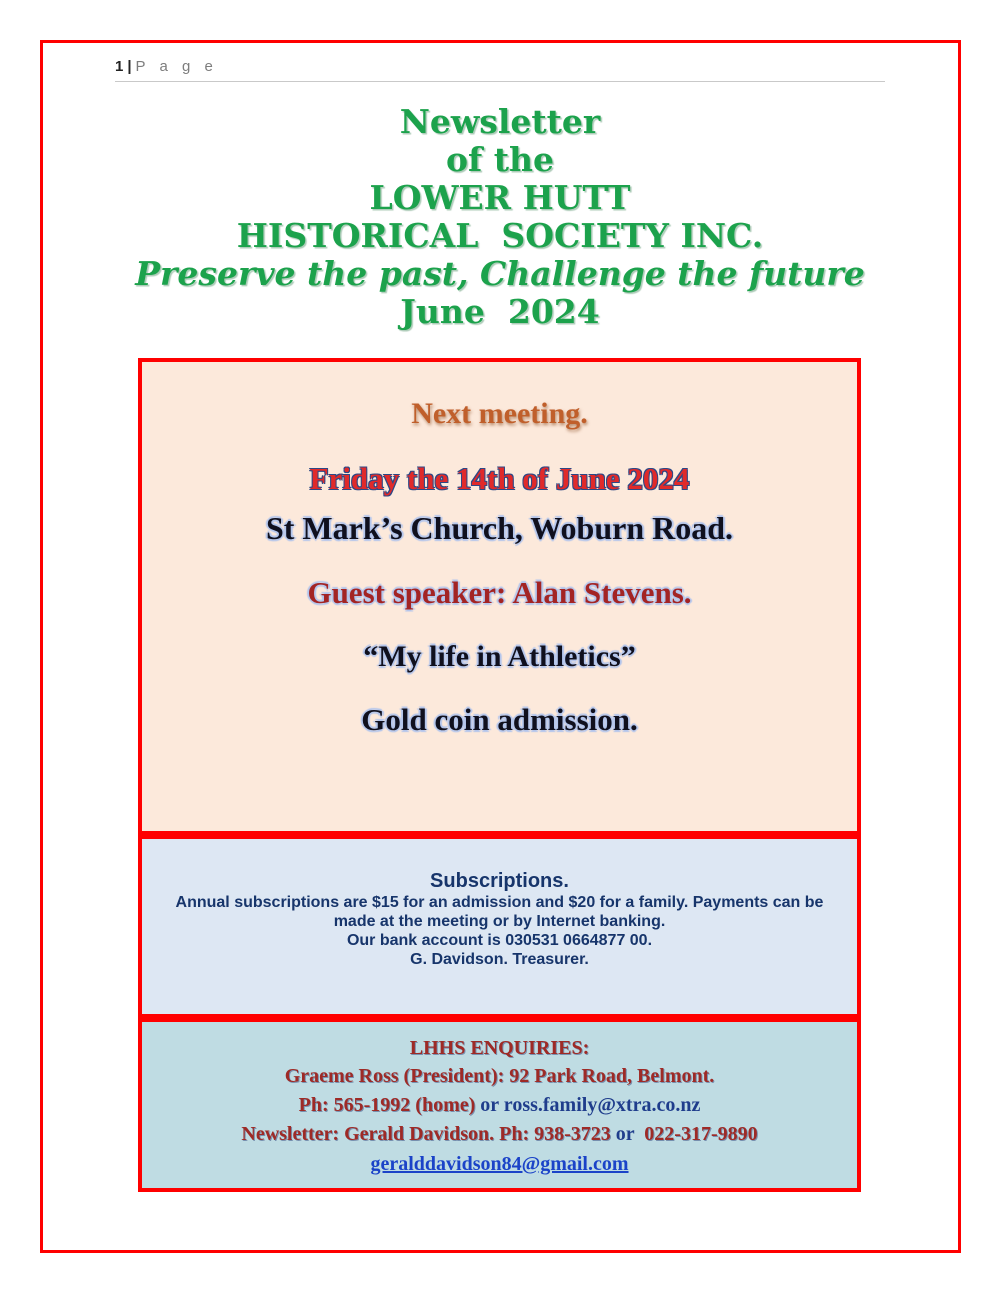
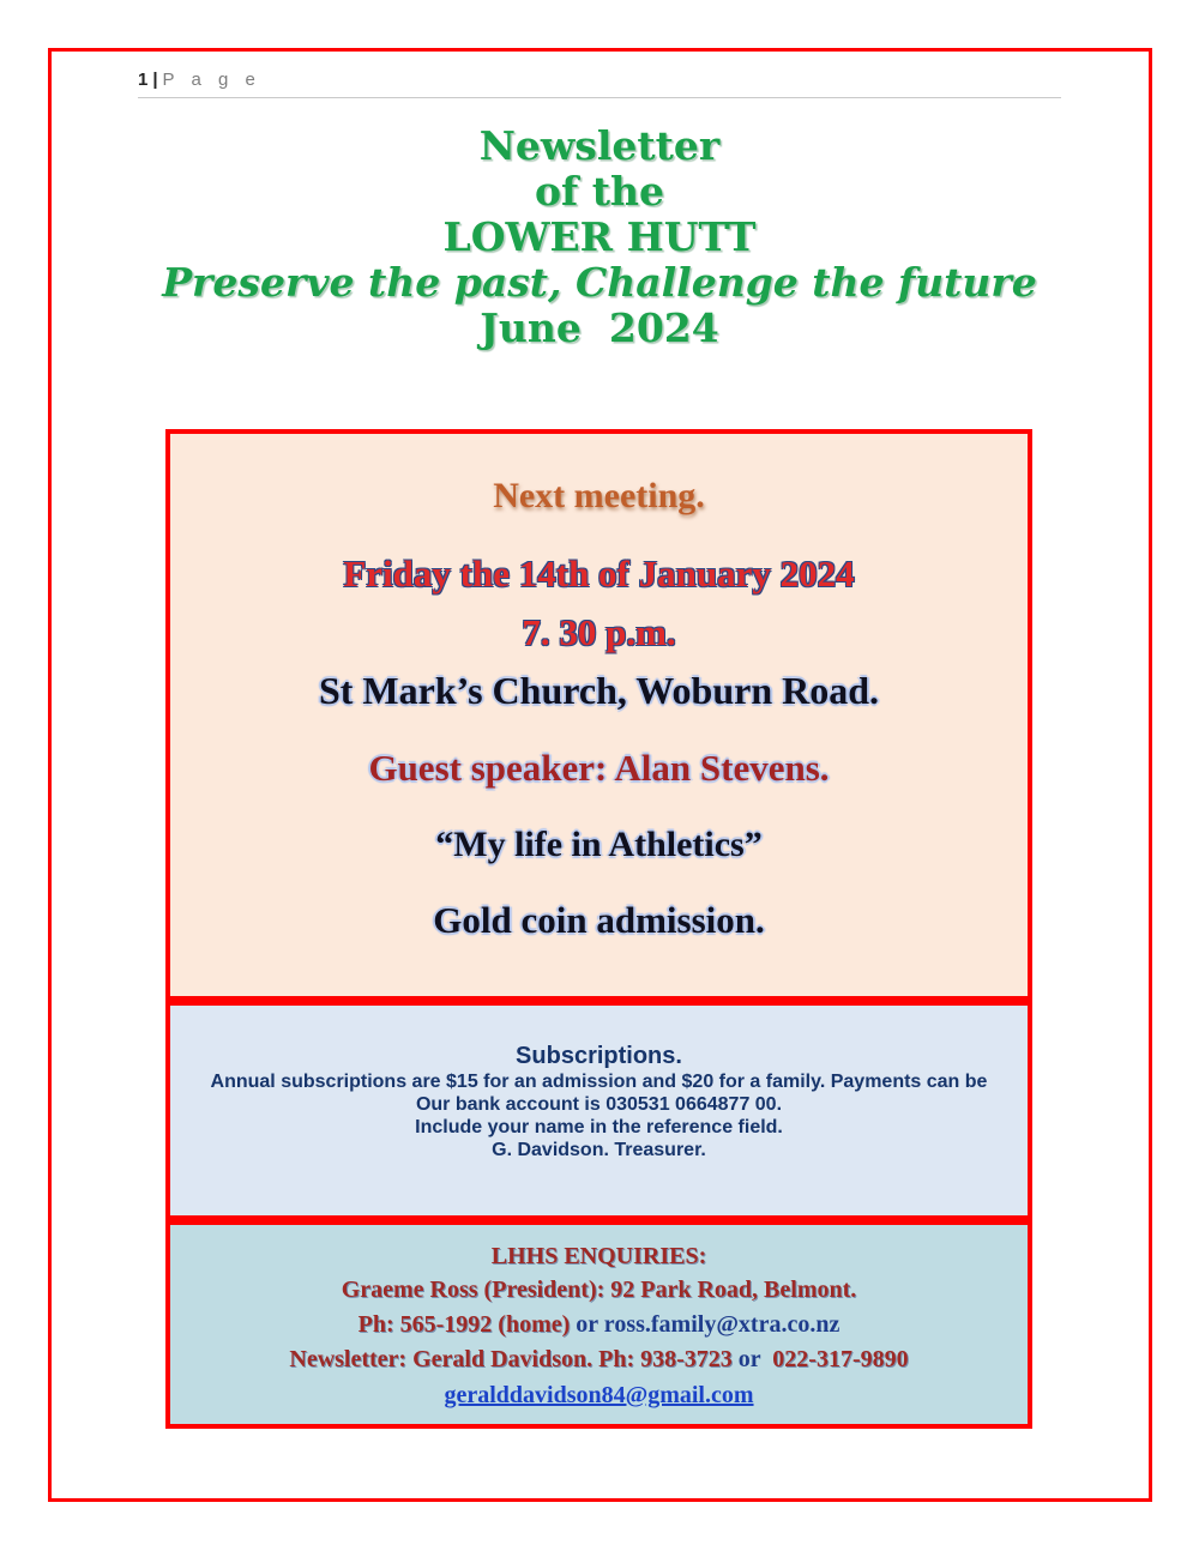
  1 | P a g e
  Newsletter
  of the
  LOWER HUTT
- HISTORICAL SOCIETY INC.
  Preserve the past, Challenge the future
  June 2024
  Next meeting.
- Friday the 14th of June 2024
+ Friday the 14th of January 2024
+ 7. 30 p.m.
  St Mark’s Church, Woburn Road.
  Guest speaker: Alan Stevens.
  “My life in Athletics”
  Gold coin admission.
  Subscriptions.
  Annual subscriptions are $15 for an admission and $20 for a family. Payments can be
- made at the meeting or by Internet banking.
  Our bank account is 030531 0664877 00.
+ Include your name in the reference field.
  G. Davidson. Treasurer.
  LHHS ENQUIRIES:
  Graeme Ross (President): 92 Park Road, Belmont.
  Ph: 565-1992 (home) or ross.family@xtra.co.nz
  Newsletter: Gerald Davidson. Ph: 938-3723 or 022-317-9890
  geralddavidson84@gmail.com
